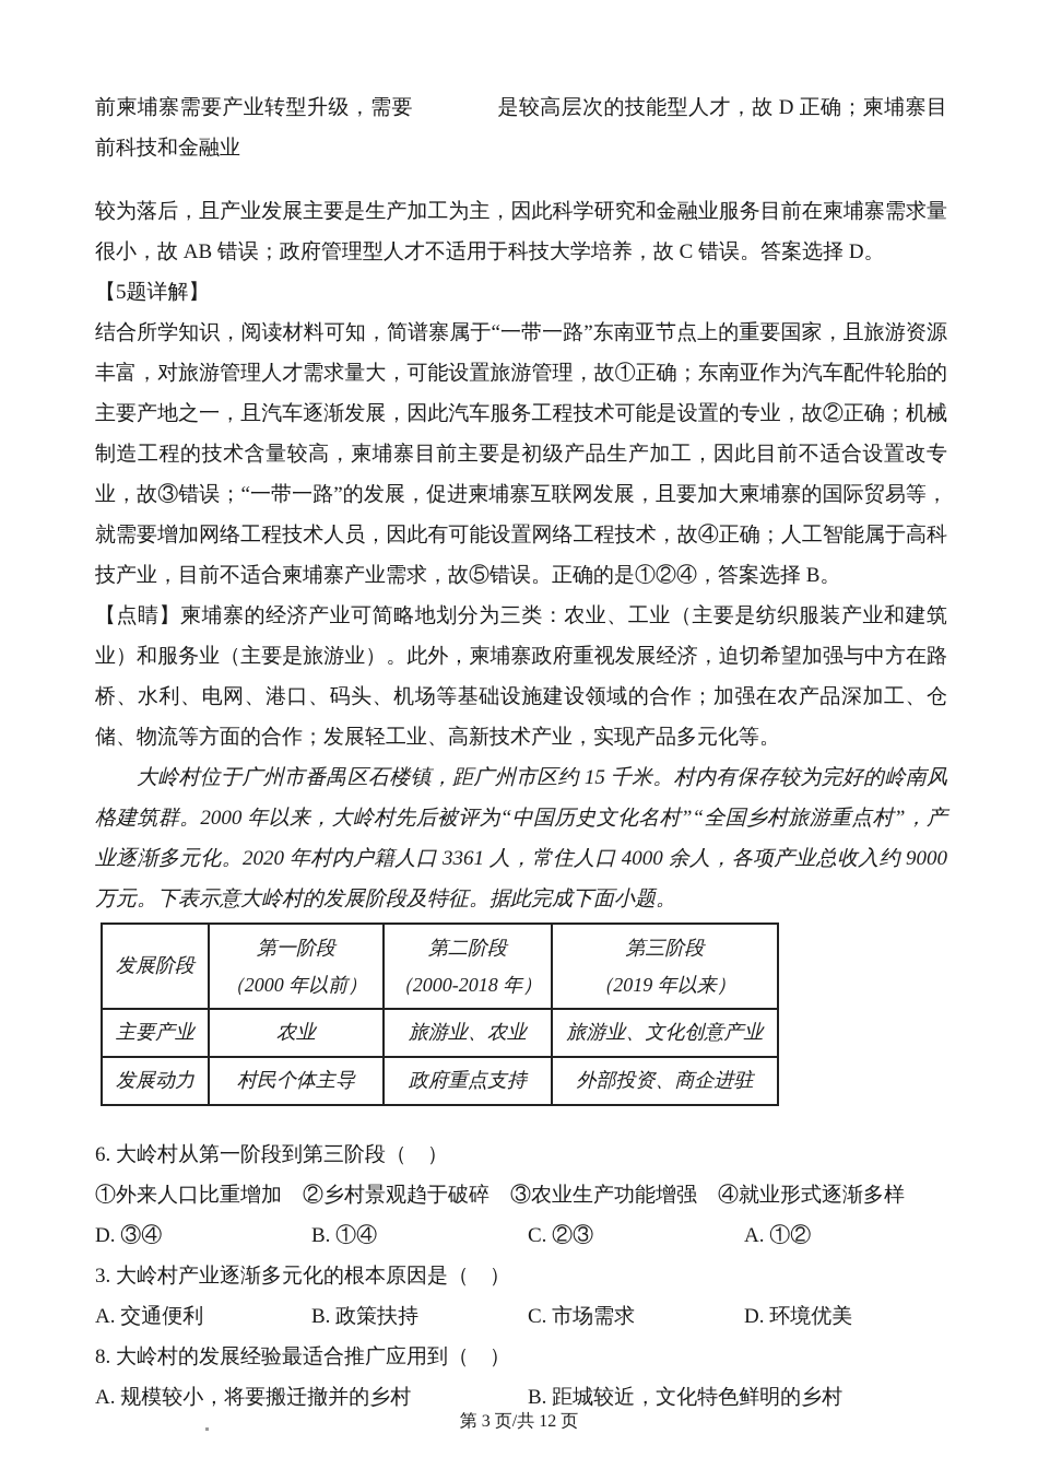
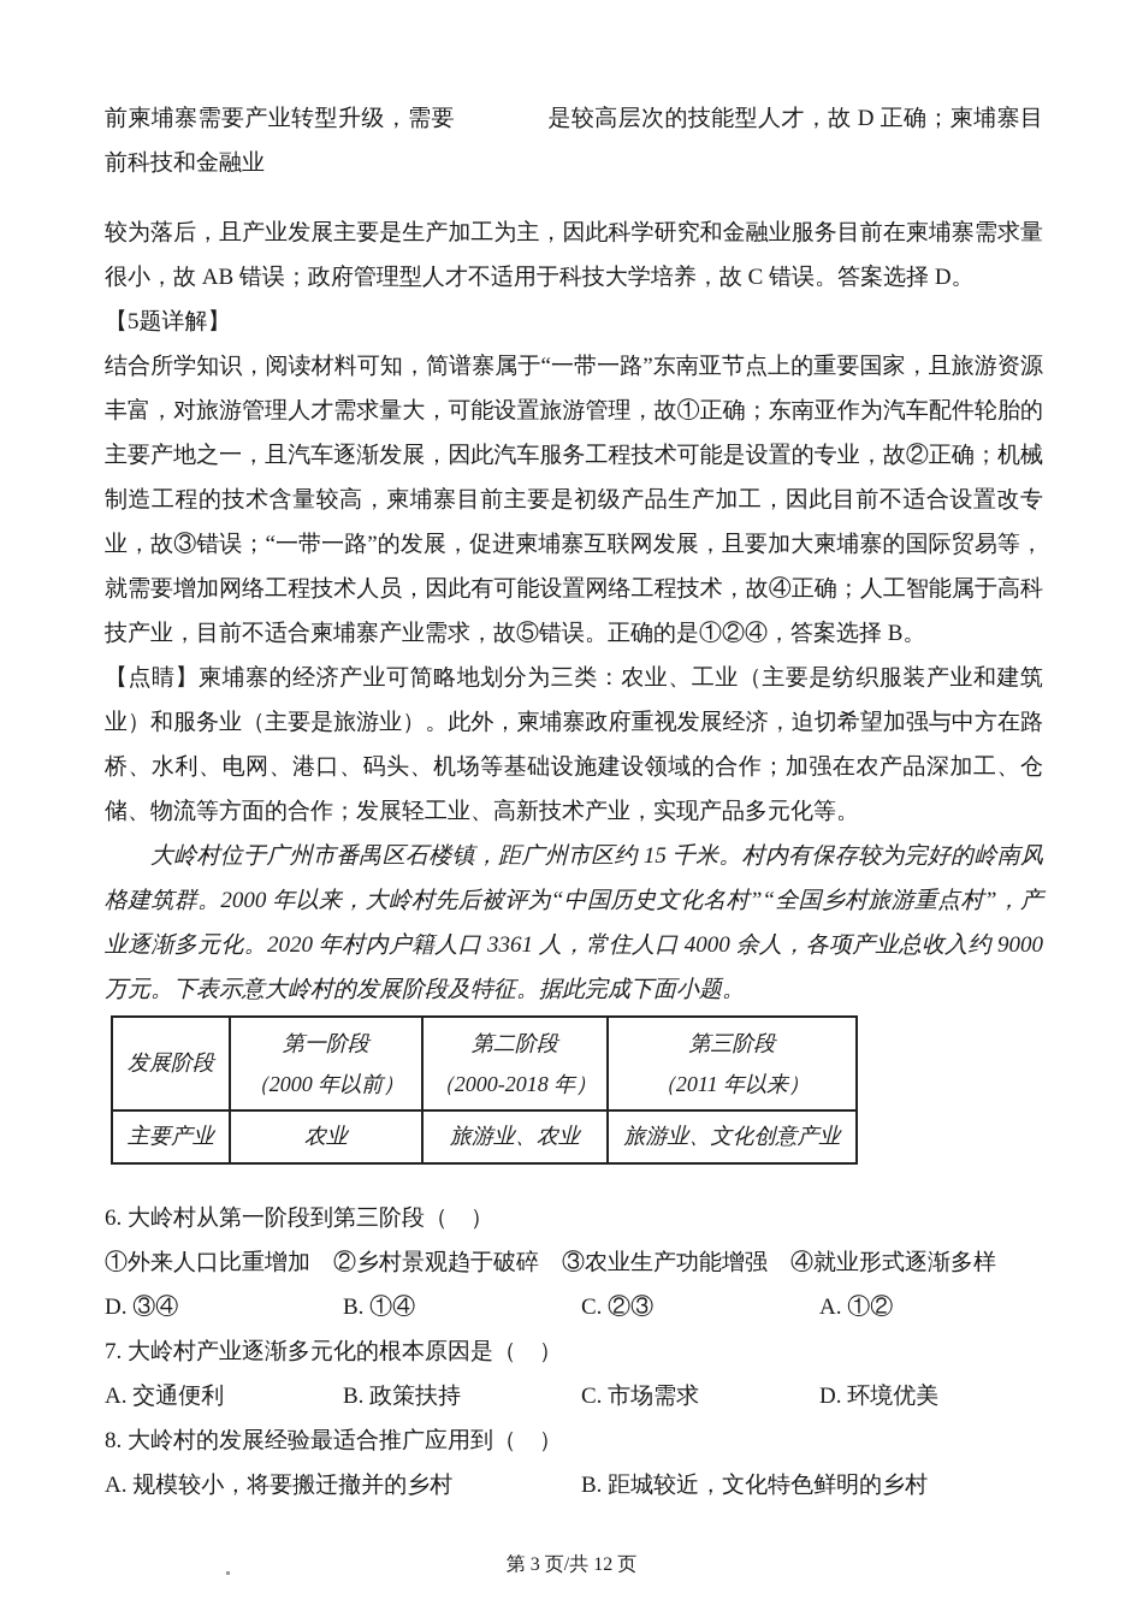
  前柬埔寨需要产业转型升级，需要 是较高层次的技能型人才，故 D 正确；柬埔寨目前科技和金融业
  较为落后，且产业发展主要是生产加工为主，因此科学研究和金融业服务目前在柬埔寨需求量很小，故 AB 错误；政府管理型人才不适用于科技大学培养，故 C 错误。答案选择 D。
  【5题详解】
  结合所学知识，阅读材料可知，简谱寨属于“一带一路”东南亚节点上的重要国家，且旅游资源丰富，对旅游管理人才需求量大，可能设置旅游管理，故①正确；东南亚作为汽车配件轮胎的主要产地之一，且汽车逐渐发展，因此汽车服务工程技术可能是设置的专业，故②正确；机械制造工程的技术含量较高，柬埔寨目前主要是初级产品生产加工，因此目前不适合设置改专业，故③错误；“一带一路”的发展，促进柬埔寨互联网发展，且要加大柬埔寨的国际贸易等，就需要增加网络工程技术人员，因此有可能设置网络工程技术，故④正确；人工智能属于高科技产业，目前不适合柬埔寨产业需求，故⑤错误。正确的是①②④，答案选择 B。
  【点睛】柬埔寨的经济产业可简略地划分为三类：农业、工业（主要是纺织服装产业和建筑业）和服务业（主要是旅游业）。此外，柬埔寨政府重视发展经济，迫切希望加强与中方在路桥、水利、电网、港口、码头、机场等基础设施建设领域的合作；加强在农产品深加工、仓储、物流等方面的合作；发展轻工业、高新技术产业，实现产品多元化等。
  大岭村位于广州市番禺区石楼镇，距广州市区约 15 千米。村内有保存较为完好的岭南风格建筑群。2000 年以来，大岭村先后被评为“中国历史文化名村”“全国乡村旅游重点村”，产业逐渐多元化。2020 年村内户籍人口 3361 人，常住人口 4000 余人，各项产业总收入约 9000 万元。下表示意大岭村的发展阶段及特征。据此完成下面小题。
- 发展阶段	第一阶段 （2000 年以前）	第二阶段 （2000-2018 年）	第三阶段 （2019 年以来）
+ 发展阶段	第一阶段 （2000 年以前）	第二阶段 （2000-2018 年）	第三阶段 （2011 年以来）
  主要产业	农业	旅游业、农业	旅游业、文化创意产业
- 发展动力	村民个体主导	政府重点支持	外部投资、商企进驻
  6. 大岭村从第一阶段到第三阶段（ ）
  ①外来人口比重增加 ②乡村景观趋于破碎 ③农业生产功能增强 ④就业形式逐渐多样
  D. ③④
  B. ①④
  C. ②③
  A. ①②
- 3. 大岭村产业逐渐多元化的根本原因是（ ）
+ 7. 大岭村产业逐渐多元化的根本原因是（ ）
  A. 交通便利
  B. 政策扶持
  C. 市场需求
  D. 环境优美
  8. 大岭村的发展经验最适合推广应用到（ ）
  A. 规模较小，将要搬迁撤并的乡村
  B. 距城较近，文化特色鲜明的乡村
  第 3 页/共 12 页
